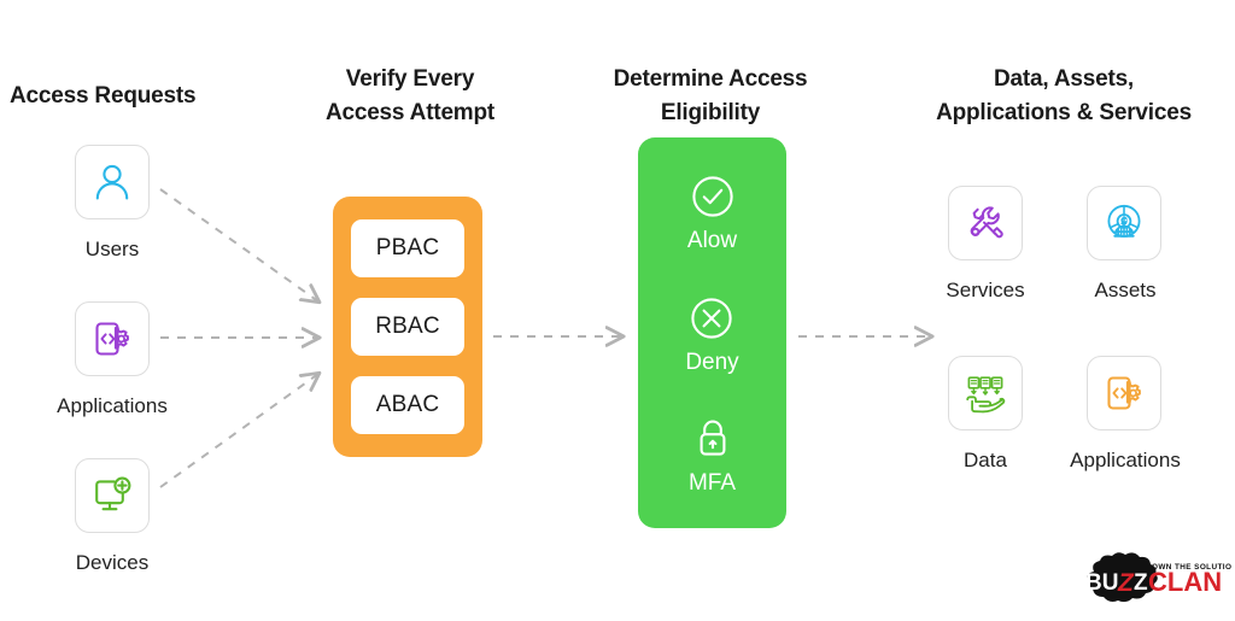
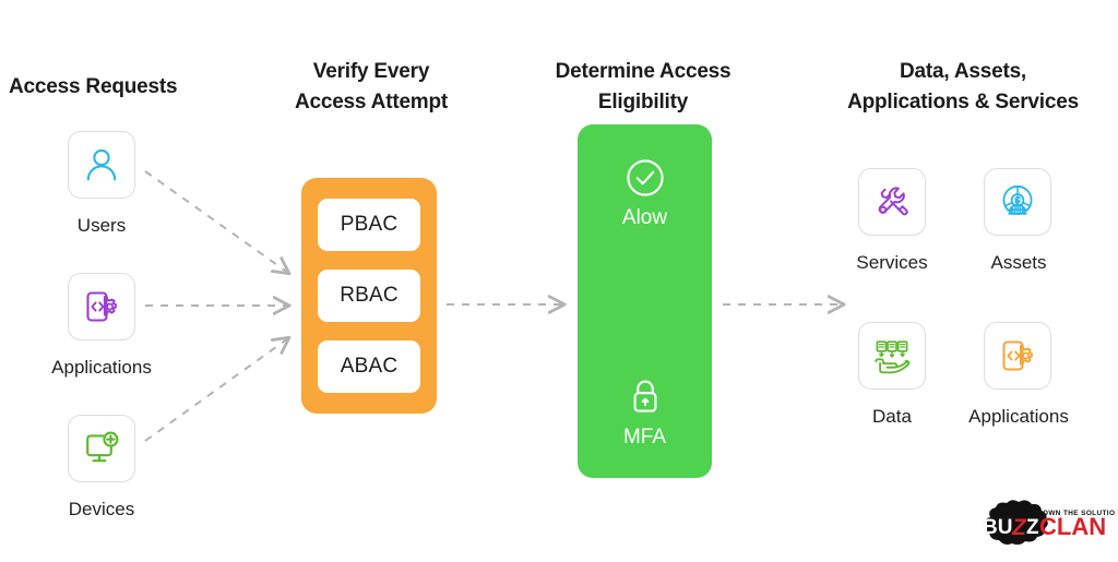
  Access Requests
  Verify Every
  Access Attempt
  Determine Access
  Eligibility
  Data, Assets,
  Applications & Services
  Users
  Applications
  Devices
  PBAC
  RBAC
  ABAC
  Alow
- Deny
  MFA
  Services
  Assets
  Data
  Applications
  BU
  Z
  Z
  CLAN
